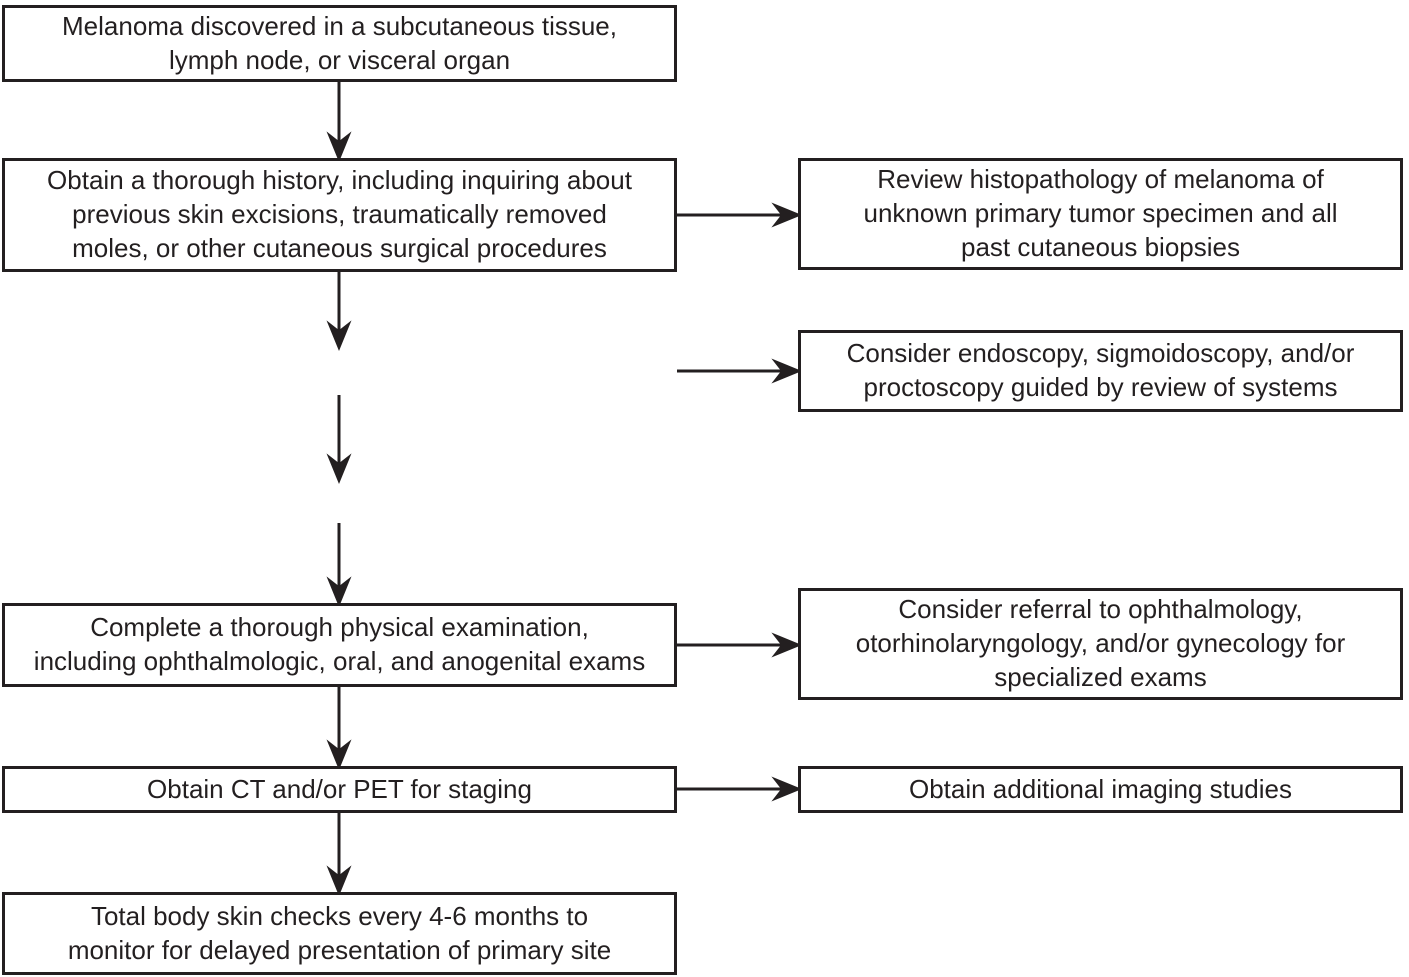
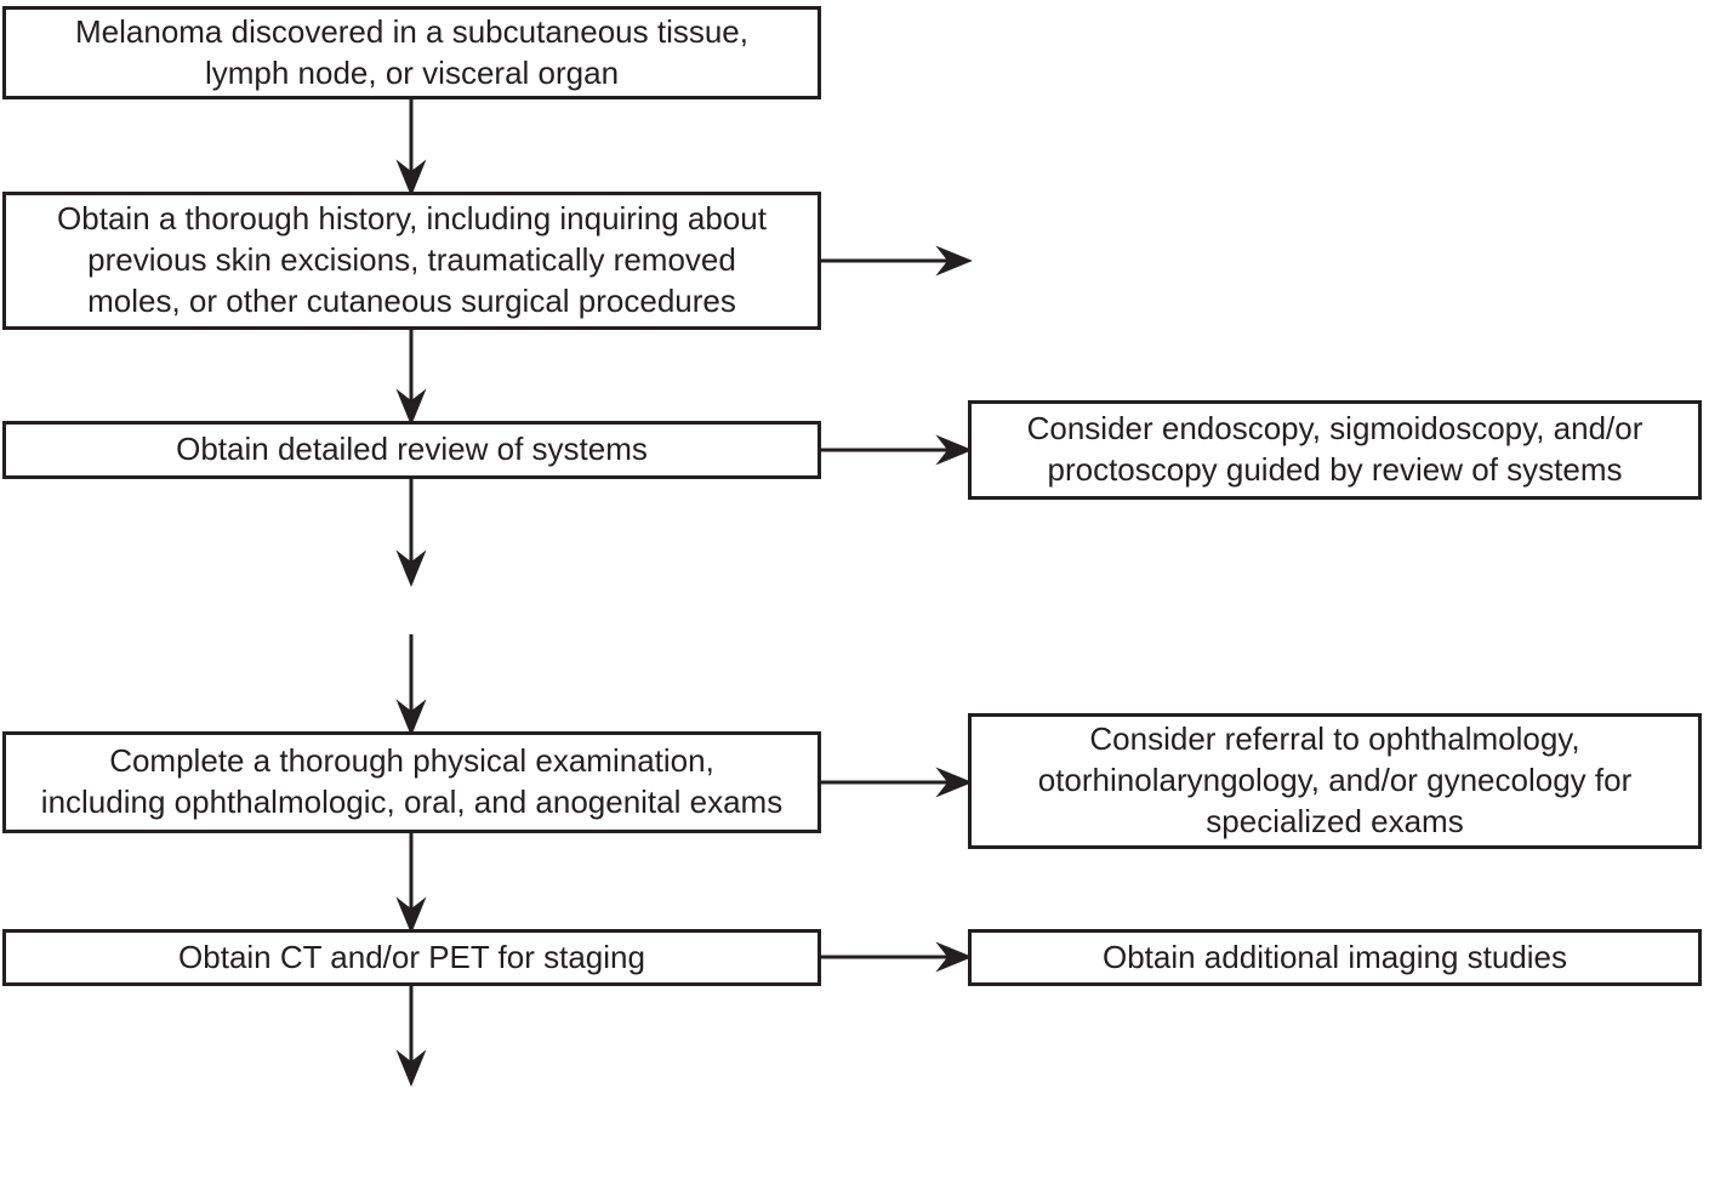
  Melanoma discovered in a subcutaneous tissue,
  lymph node, or visceral organ
  Obtain a thorough history, including inquiring about
  previous skin excisions, traumatically removed
  moles, or other cutaneous surgical procedures
+ Obtain detailed review of systems
  Complete a thorough physical examination,
  including ophthalmologic, oral, and anogenital exams
  Obtain CT and/or PET for staging
- Total body skin checks every 4-6 months to
- monitor for delayed presentation of primary site
- Review histopathology of melanoma of
- unknown primary tumor specimen and all
- past cutaneous biopsies
  Consider endoscopy, sigmoidoscopy, and/or
  proctoscopy guided by review of systems
  Consider referral to ophthalmology,
  otorhinolaryngology, and/or gynecology for
  specialized exams
  Obtain additional imaging studies
